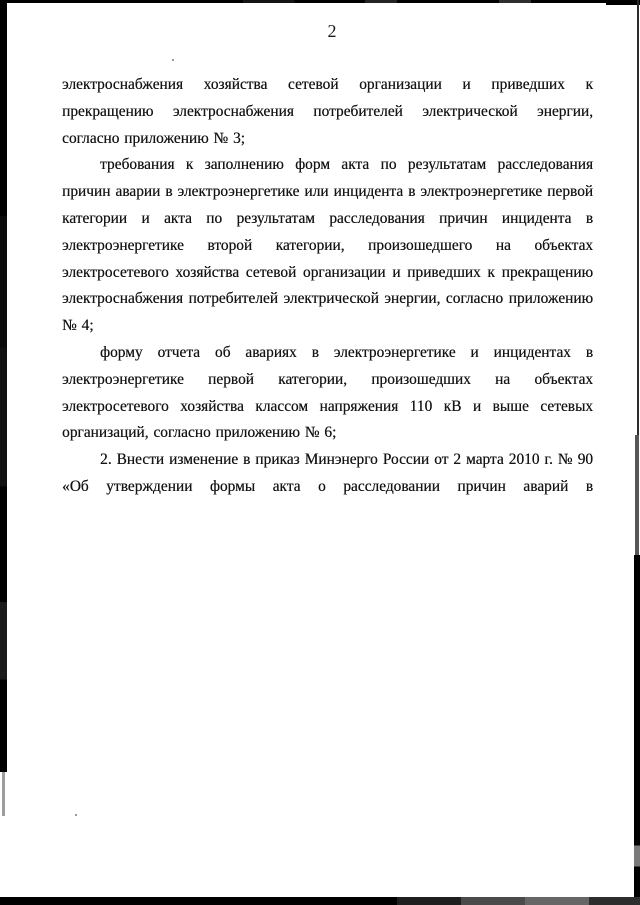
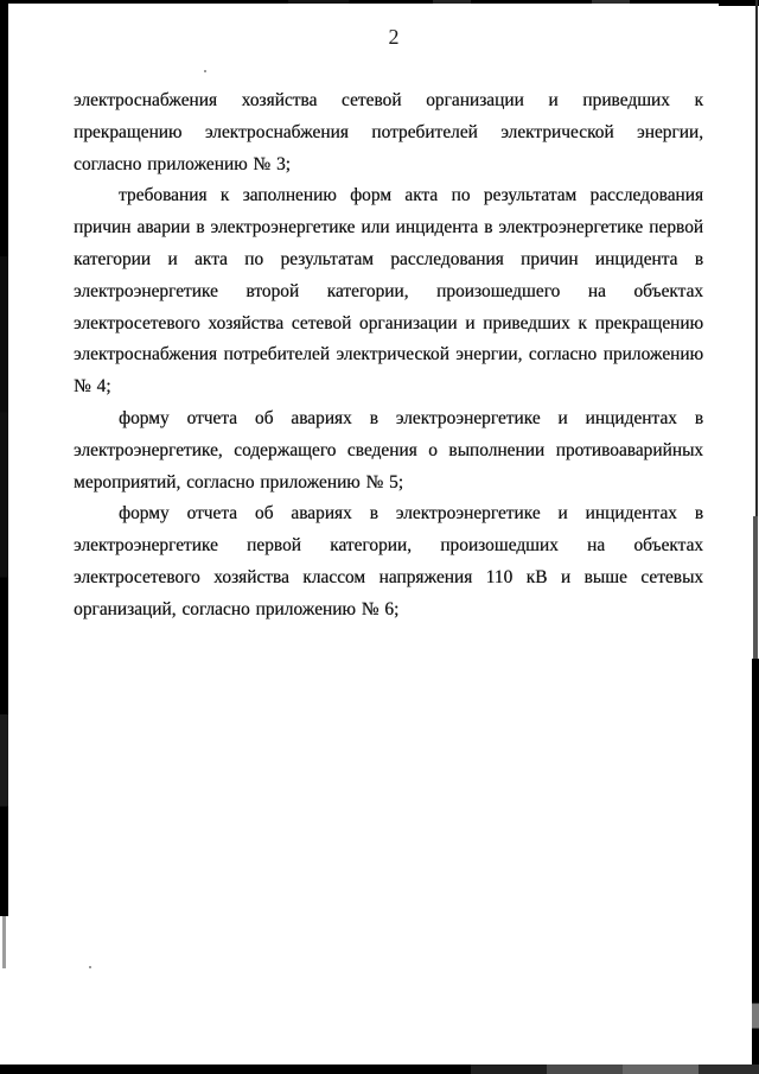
  2
  электроснабжения хозяйства сетевой организации и приведших к прекращению электроснабжения потребителей электрической энергии, согласно приложению № 3;
  требования к заполнению форм акта по результатам расследования причин аварии в электроэнергетике или инцидента в электроэнергетике первой категории и акта по результатам расследования причин инцидента в электроэнергетике второй категории, произошедшего на объектах электросетевого хозяйства сетевой организации и приведших к прекращению электроснабжения потребителей электрической энергии, согласно приложению № 4;
+ форму отчета об авариях в электроэнергетике и инцидентах в электроэнергетике, содержащего сведения о выполнении противоаварийных мероприятий, согласно приложению № 5;
  форму отчета об авариях в электроэнергетике и инцидентах в электроэнергетике первой категории, произошедших на объектах электросетевого хозяйства классом напряжения 110 кВ и выше сетевых организаций, согласно приложению № 6;
- 2. Внести изменение в приказ Минэнерго России от 2 марта 2010 г. № 90 «Об утверждении формы акта о расследовании причин аварий в
